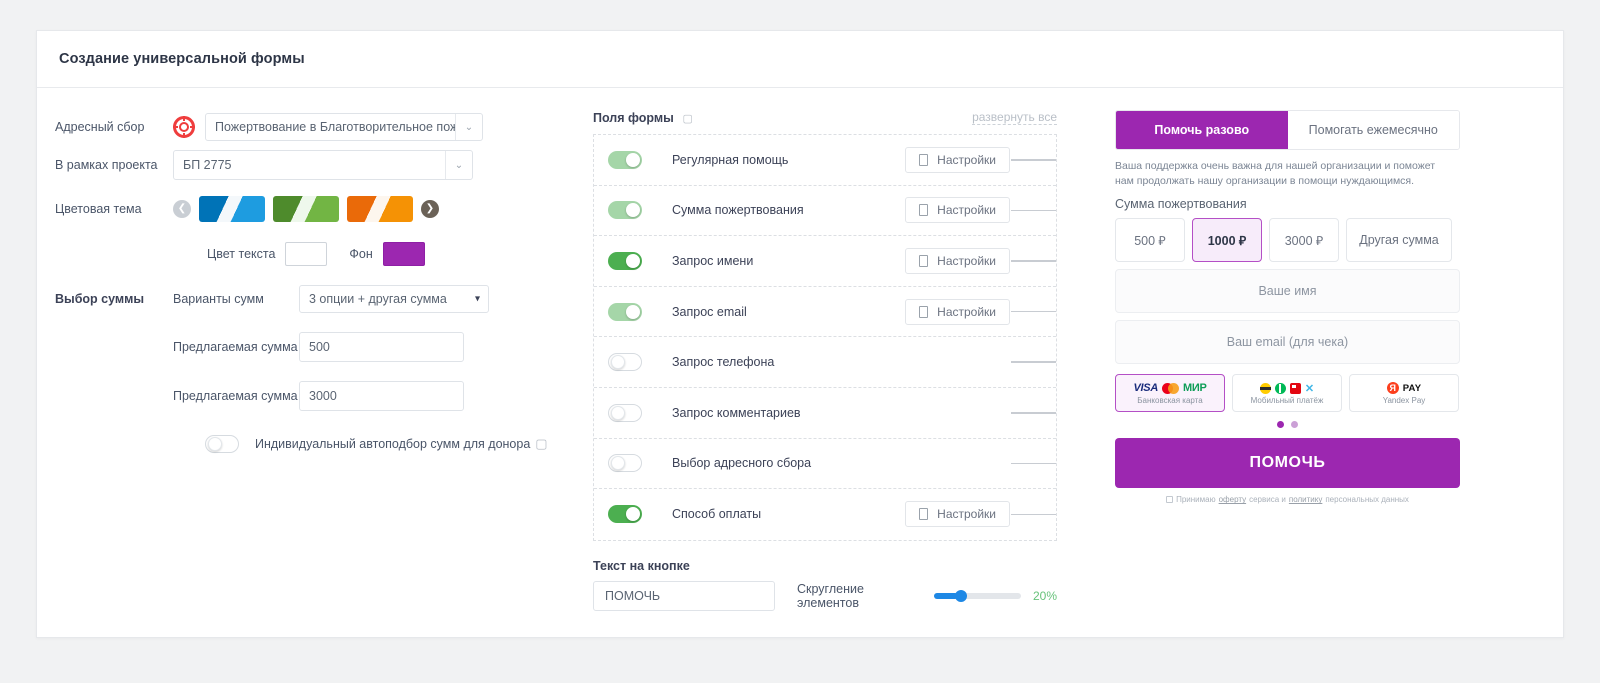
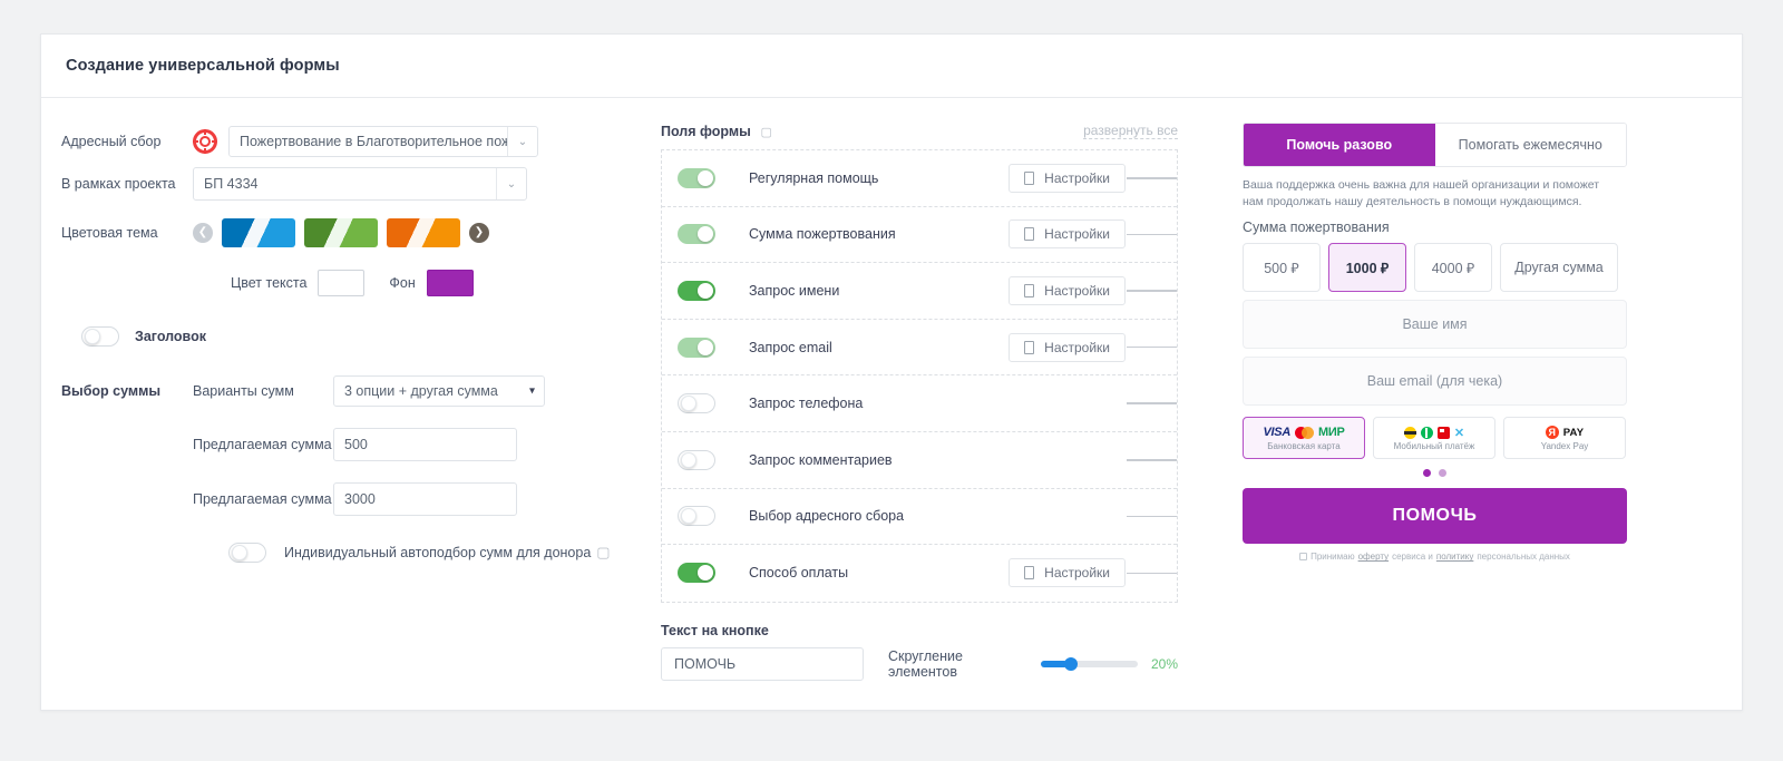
  Создание универсальной формы
  Адресный сбор
  Пожертвование в Благотворительное пож
  ⌄
  В рамках проекта
- БП 2775
+ БП 4334
  ⌄
  Цветовая тема
  ❮
  ❯
  Цвет текста
  Фон
+ Заголовок
  Выбор суммы
  Варианты сумм
  3 опции + другая сумма
  ▾
  Предлагаемая сумма
  500
  Предлагаемая сумма
  3000
  Индивидуальный автоподбор сумм для донора
  ▢
  Поля формы ▢
  развернуть все
  Регулярная помощь
  Настройки
  Сумма пожертвования
  Настройки
  Запрос имени
  Настройки
  Запрос email
  Настройки
  Запрос телефона
  Запрос комментариев
  Выбор адресного сбора
  Способ оплаты
  Настройки
  Текст на кнопке
  ПОМОЧЬ
  Скругление элементов
  20%
  Помочь разово
  Помогать ежемесячно
- Ваша поддержка очень важна для нашей организации и поможет нам продолжать нашу организации в помощи нуждающимся.
+ Ваша поддержка очень важна для нашей организации и поможет нам продолжать нашу деятельность в помощи нуждающимся.
  Сумма пожертвования
  500 ₽
  1000 ₽
- 3000 ₽
+ 4000 ₽
  Другая сумма
  Ваше имя
  Ваш email (для чека)
  VISA
  МИР
  Банковская карта
  ✕
  Мобильный платёж
  Я
  PAY
  Yandex Pay
  ПОМОЧЬ
  Принимаю
  оферту
  сервиса и
  политику
  персональных данных
